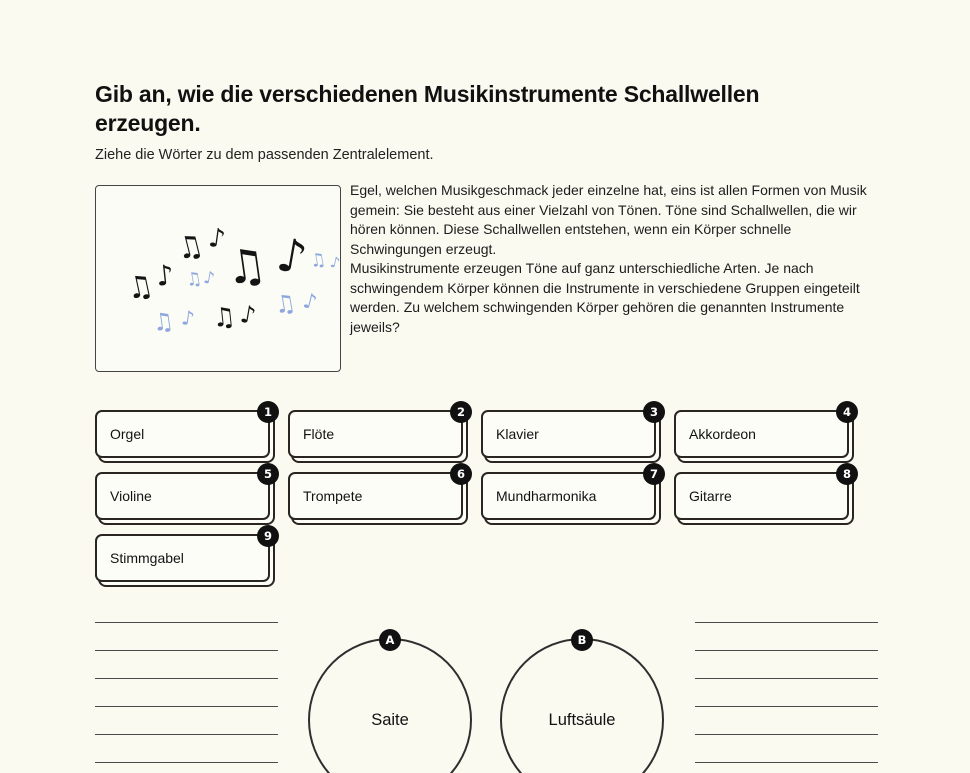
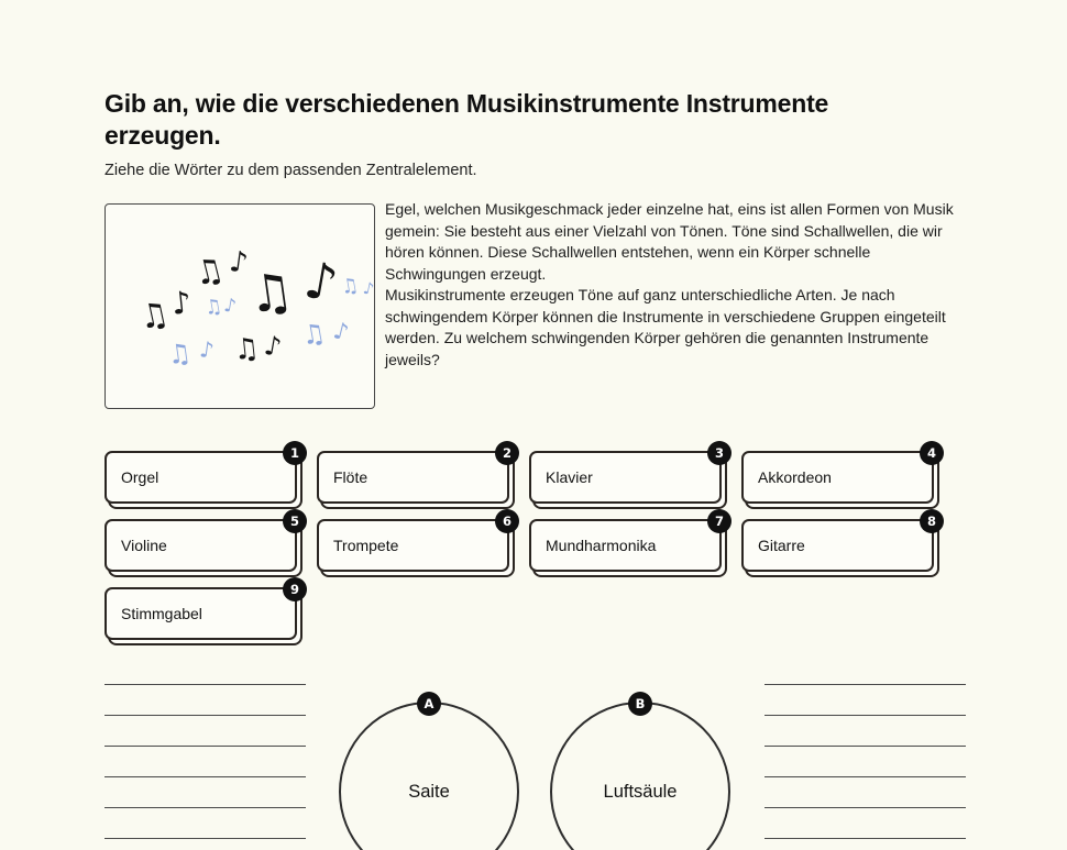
- Gib an, wie die verschiedenen Musikinstrumente Schallwellen erzeugen.
+ Gib an, wie die verschiedenen Musikinstrumente Instrumente erzeugen.
  Ziehe die Wörter zu dem passenden Zentralelement.
  Egel, welchen Musikgeschmack jeder einzelne hat, eins ist allen Formen von Musik gemein: Sie besteht aus einer Vielzahl von Tönen. Töne sind Schallwellen, die wir hören können. Diese Schallwellen entstehen, wenn ein Körper schnelle Schwingungen erzeugt.
  Musikinstrumente erzeugen Töne auf ganz unterschiedliche Arten. Je nach schwingendem Körper können die Instrumente in verschiedene Gruppen eingeteilt werden. Zu welchem schwingenden Körper gehören die genannten Instrumente jeweils?
  1
  Orgel
  2
  Flöte
  3
  Klavier
  4
  Akkordeon
  5
  Violine
  6
  Trompete
  7
  Mundharmonika
  8
  Gitarre
  9
  Stimmgabel
  A
  Saite
  B
  Luftsäule
